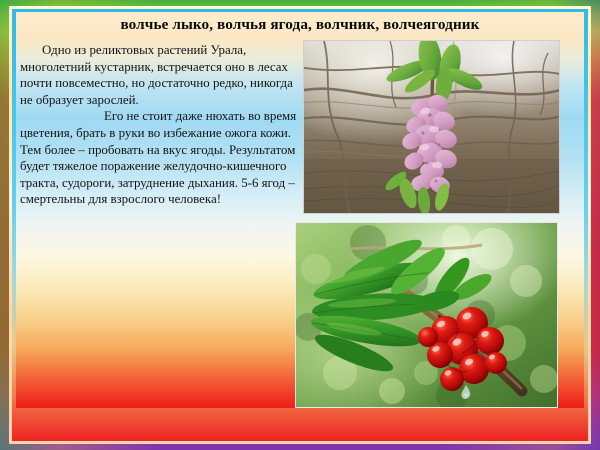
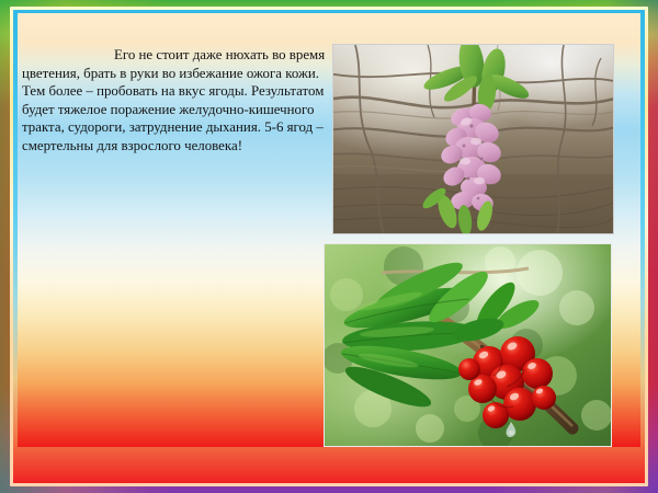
- волчье лыко, волчья ягода, волчник, волчеягодник
- Одно из реликтовых растений Урала, многолетний кустарник, встречается оно в лесах почти повсеместно, но достаточно редко, никогда не образует зарослей.
  Его не стоит даже нюхать во время цветения, брать в руки во избежание ожога кожи. Тем более – пробовать на вкус ягоды. Результатом будет тяжелое поражение желудочно-кишечного тракта, судороги, затруднение дыхания. 5-6 ягод – смертельны для взрослого человека!
